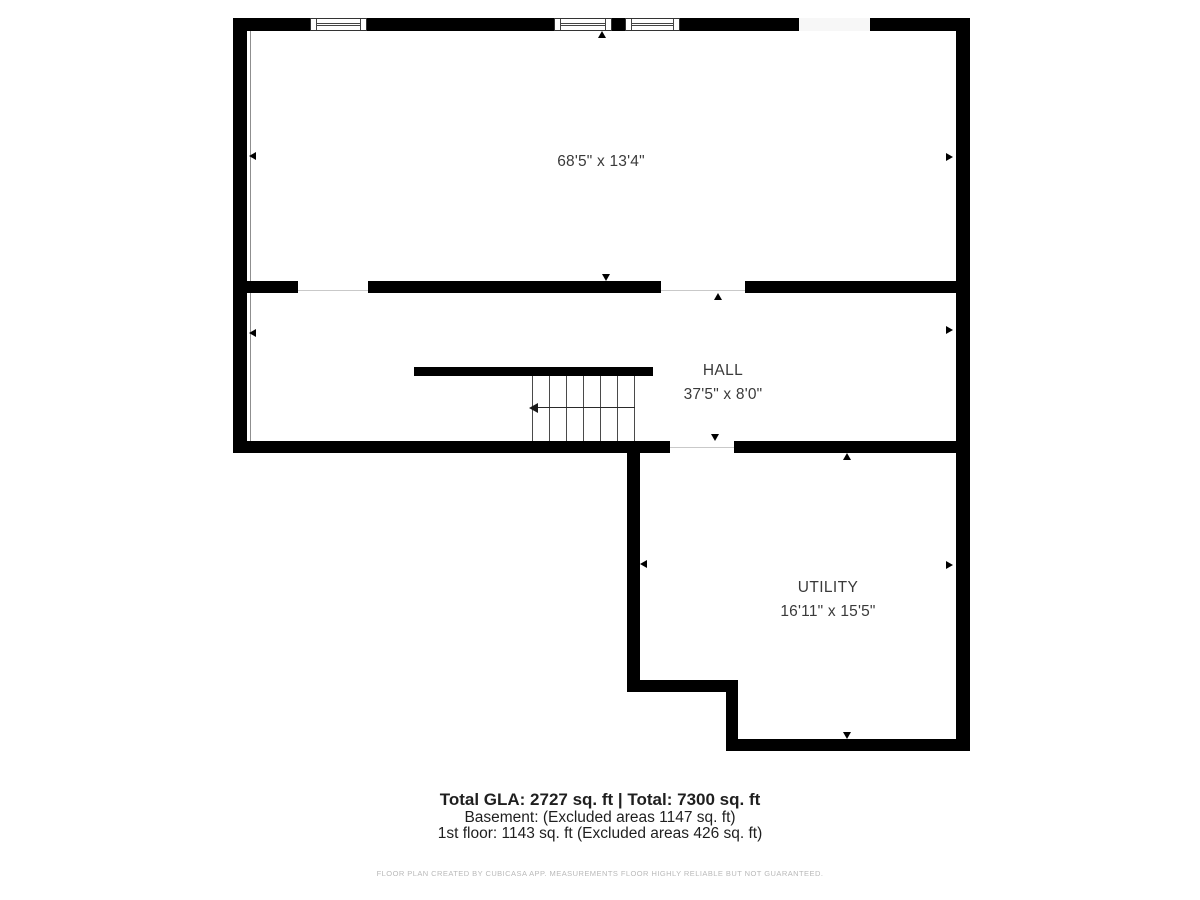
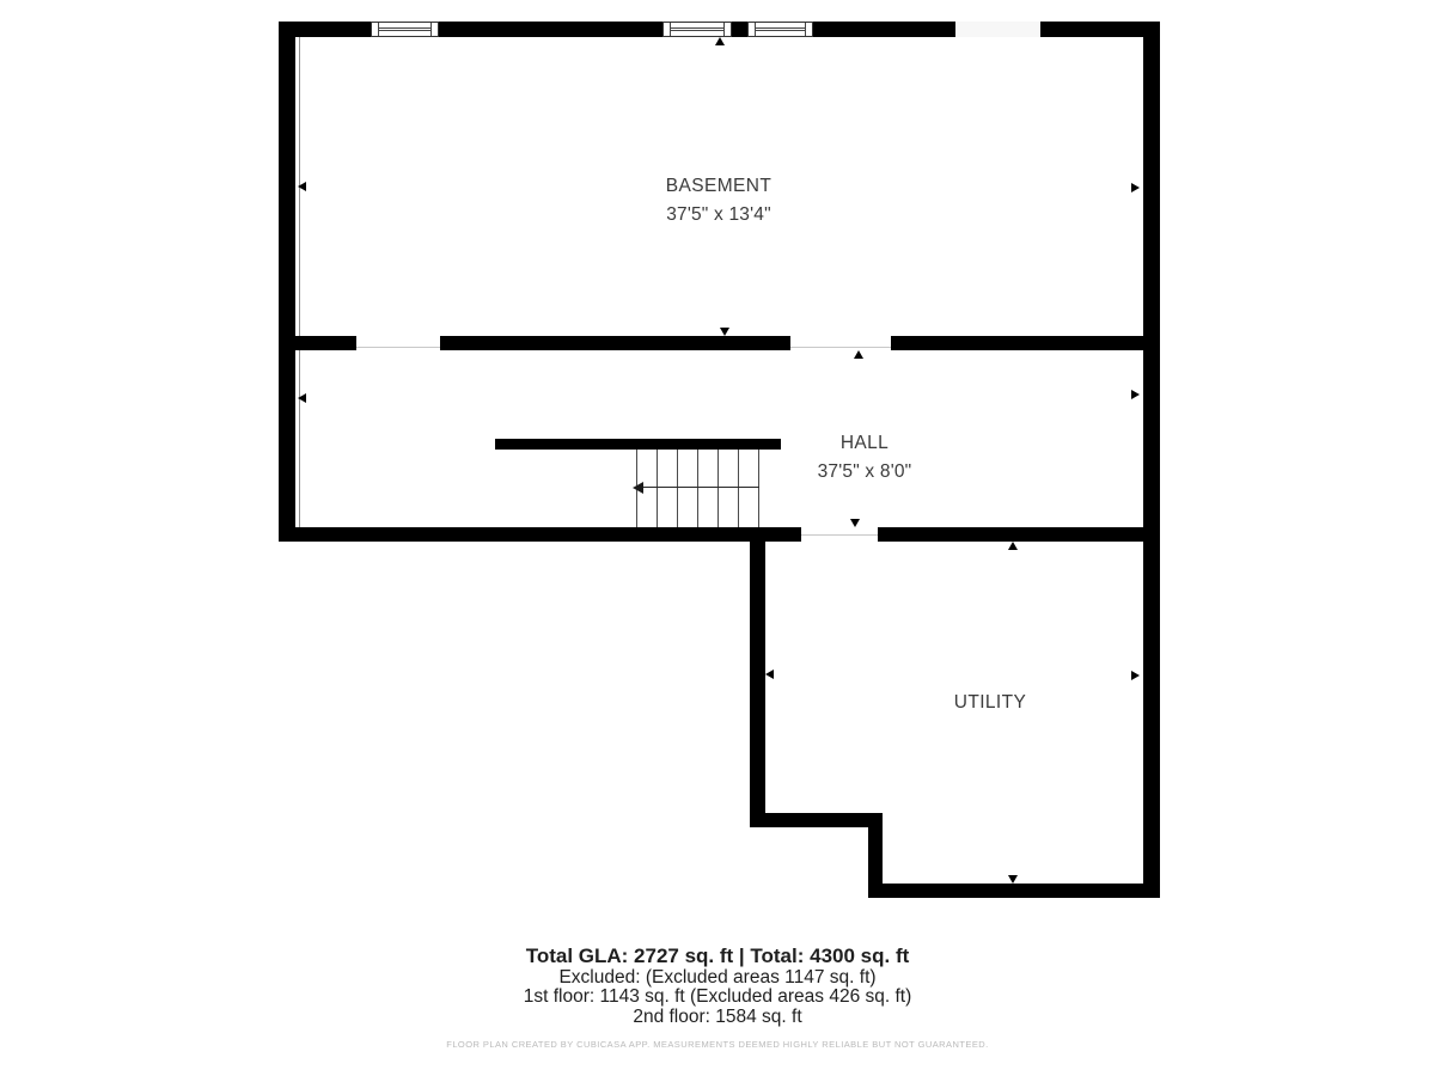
+ BASEMENT
- 68'5" x 13'4"
+ 37'5" x 13'4"
  HALL
  37'5" x 8'0"
  UTILITY
- 16'11" x 15'5"
- Total GLA: 2727 sq. ft | Total: 7300 sq. ft
+ Total GLA: 2727 sq. ft | Total: 4300 sq. ft
- Basement: (Excluded areas 1147 sq. ft)
+ Excluded: (Excluded areas 1147 sq. ft)
  1st floor: 1143 sq. ft (Excluded areas 426 sq. ft)
+ 2nd floor: 1584 sq. ft
- FLOOR PLAN CREATED BY CUBICASA APP. MEASUREMENTS FLOOR HIGHLY RELIABLE BUT NOT GUARANTEED.
+ FLOOR PLAN CREATED BY CUBICASA APP. MEASUREMENTS DEEMED HIGHLY RELIABLE BUT NOT GUARANTEED.
